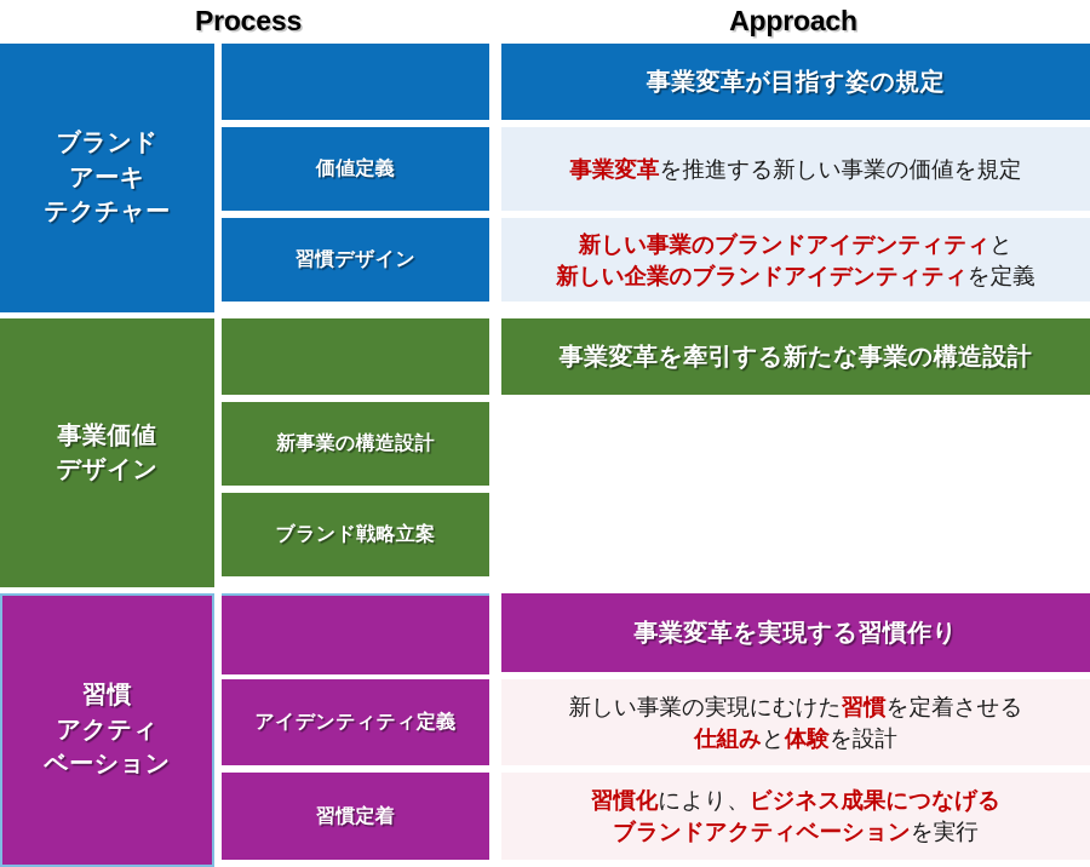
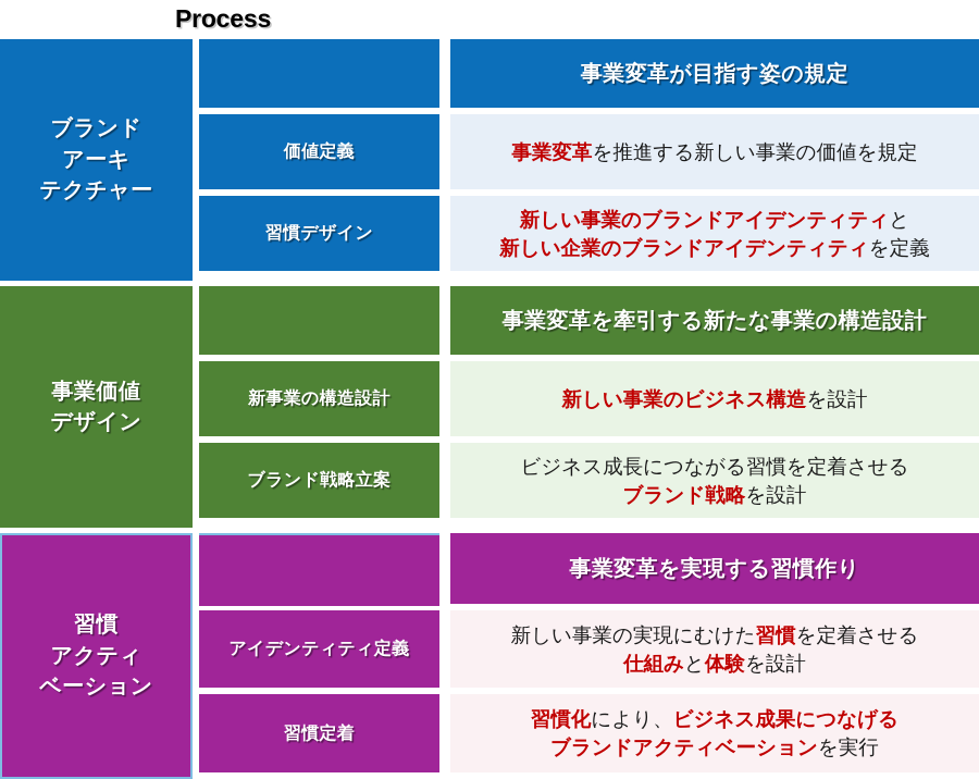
  Process
- Approach
  ブランド
  アーキ
  テクチャー
  価値定義
  習慣デザイン
  事業変革が目指す姿の規定
  事業変革を推進する新しい事業の価値を規定
  新しい事業のブランドアイデンティティと
  新しい企業のブランドアイデンティティを定義
  事業価値
  デザイン
  新事業の構造設計
  ブランド戦略立案
  事業変革を牽引する新たな事業の構造設計
+ 新しい事業のビジネス構造を設計
+ ビジネス成長につながる習慣を定着させる
+ ブランド戦略を設計
  習慣
  アクティ
  ベーション
  アイデンティティ定義
  習慣定着
  事業変革を実現する習慣作り
  新しい事業の実現にむけた習慣を定着させる
  仕組みと体験を設計
  習慣化により、ビジネス成果につなげる
  ブランドアクティベーションを実行
